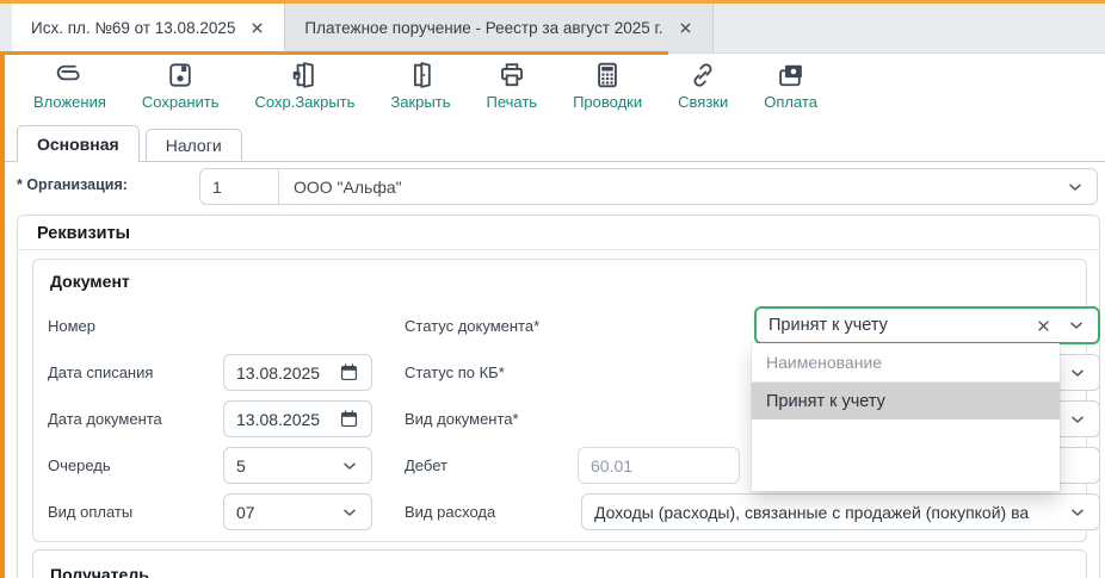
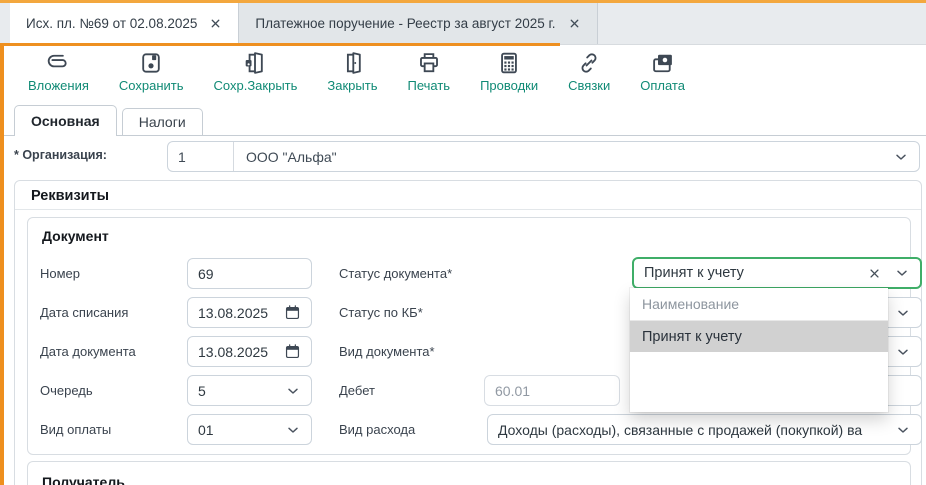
- Исх. пл. №69 от 13.08.2025
+ Исх. пл. №69 от 02.08.2025
  Платежное поручение - Реестр за август 2025 г.
  Вложения
  Сохранить
  Сохр.Закрыть
  Закрыть
  Печать
  Проводки
  Связки
  Оплата
  Основная
  Налоги
  * Организация:
  1
  ООО "Альфа"
  Реквизиты
  Документ
  Номер
+ 69
  Статус документа*
  Принят к учету
  Дата списания
  13.08.2025
  Статус по КБ*
  Дата документа
  13.08.2025
  Вид документа*
  Очередь
  5
  Дебет
  60.01
  Вид оплаты
- 07
+ 01
  Вид расхода
  Доходы (расходы), связанные с продажей (покупкой) ва
  Получатель
  Наименование
  Принят к учету
